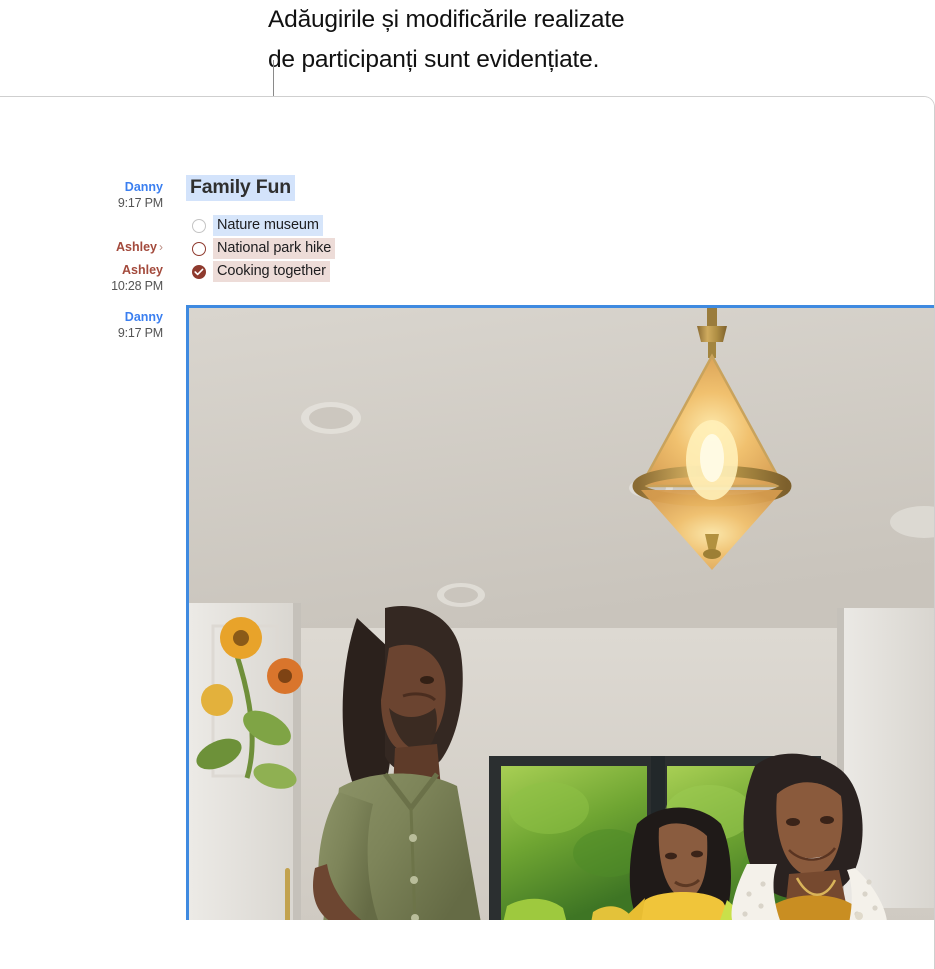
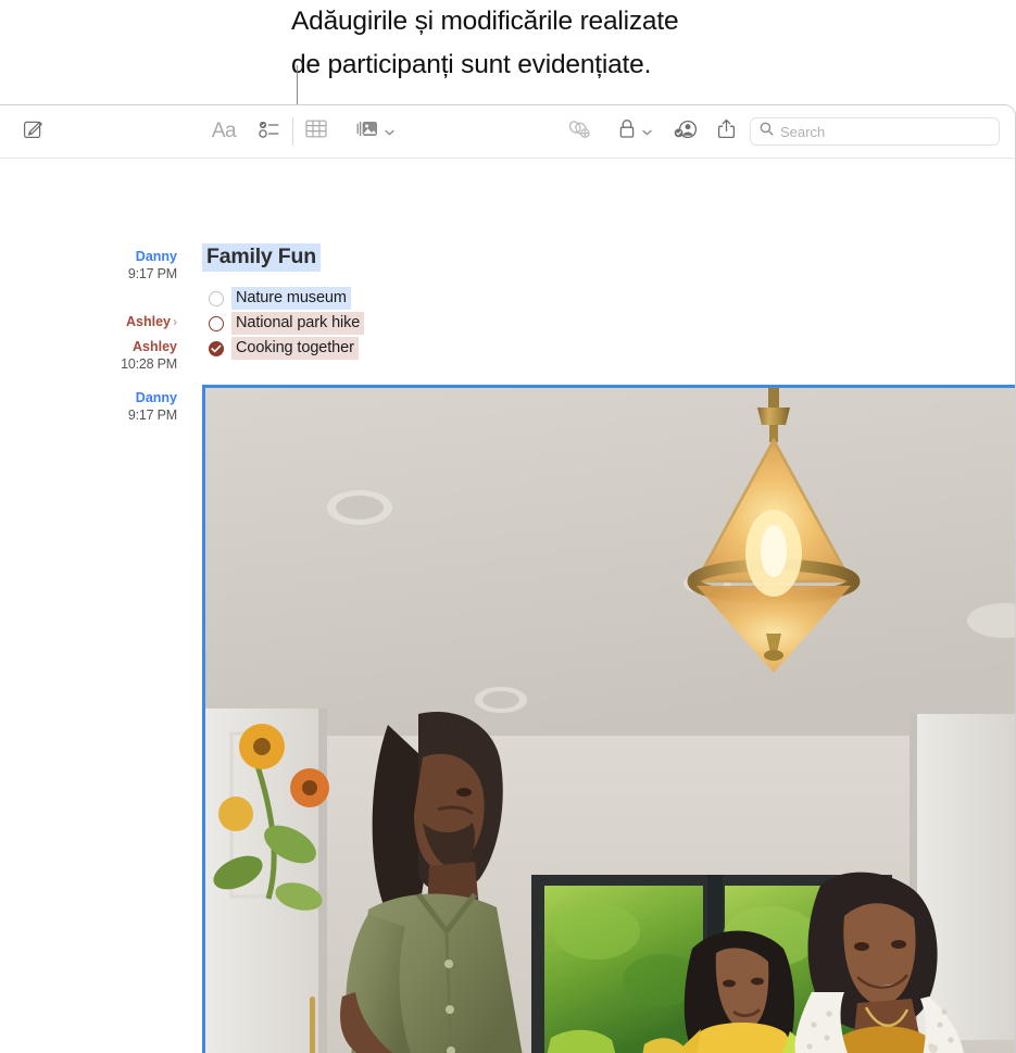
  Adăugirile și modificările realizate
  de participanți sunt evidențiate.
+ Aa
+ Search
  Danny
  9:17 PM
  Ashley ›
  Ashley
  10:28 PM
  Danny
  9:17 PM
  Family Fun
  Nature museum
  National park hike
  Cooking together
